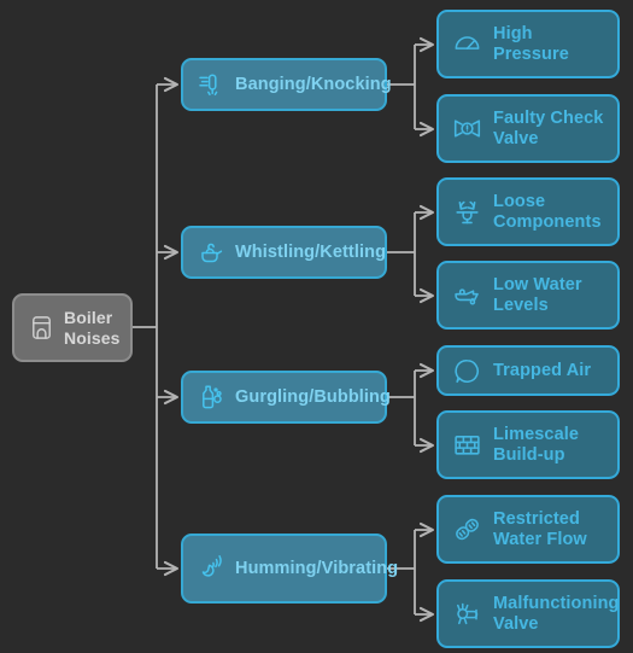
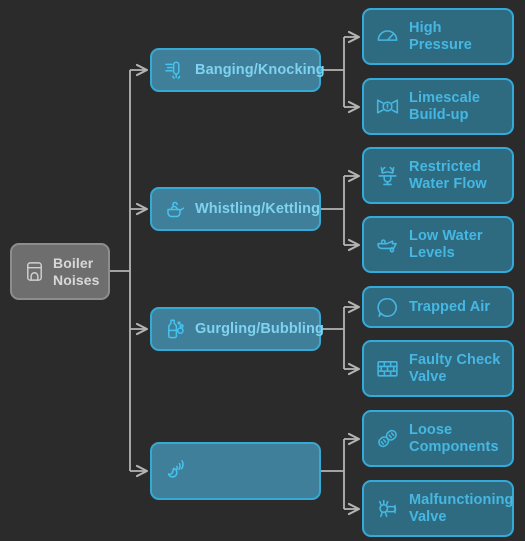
  Boiler Noises
  Banging/Knocking
  High Pressure
- Faulty Check Valve
+ Limescale Build-up
  Whistling/Kettling
- Loose Components
+ Restricted Water Flow
  Low Water Levels
  Gurgling/Bubbling
  Trapped Air
- Limescale Build-up
+ Faulty Check Valve
- Humming/Vibrating
- Restricted Water Flow
+ Loose Components
  Malfunctioning Valve
